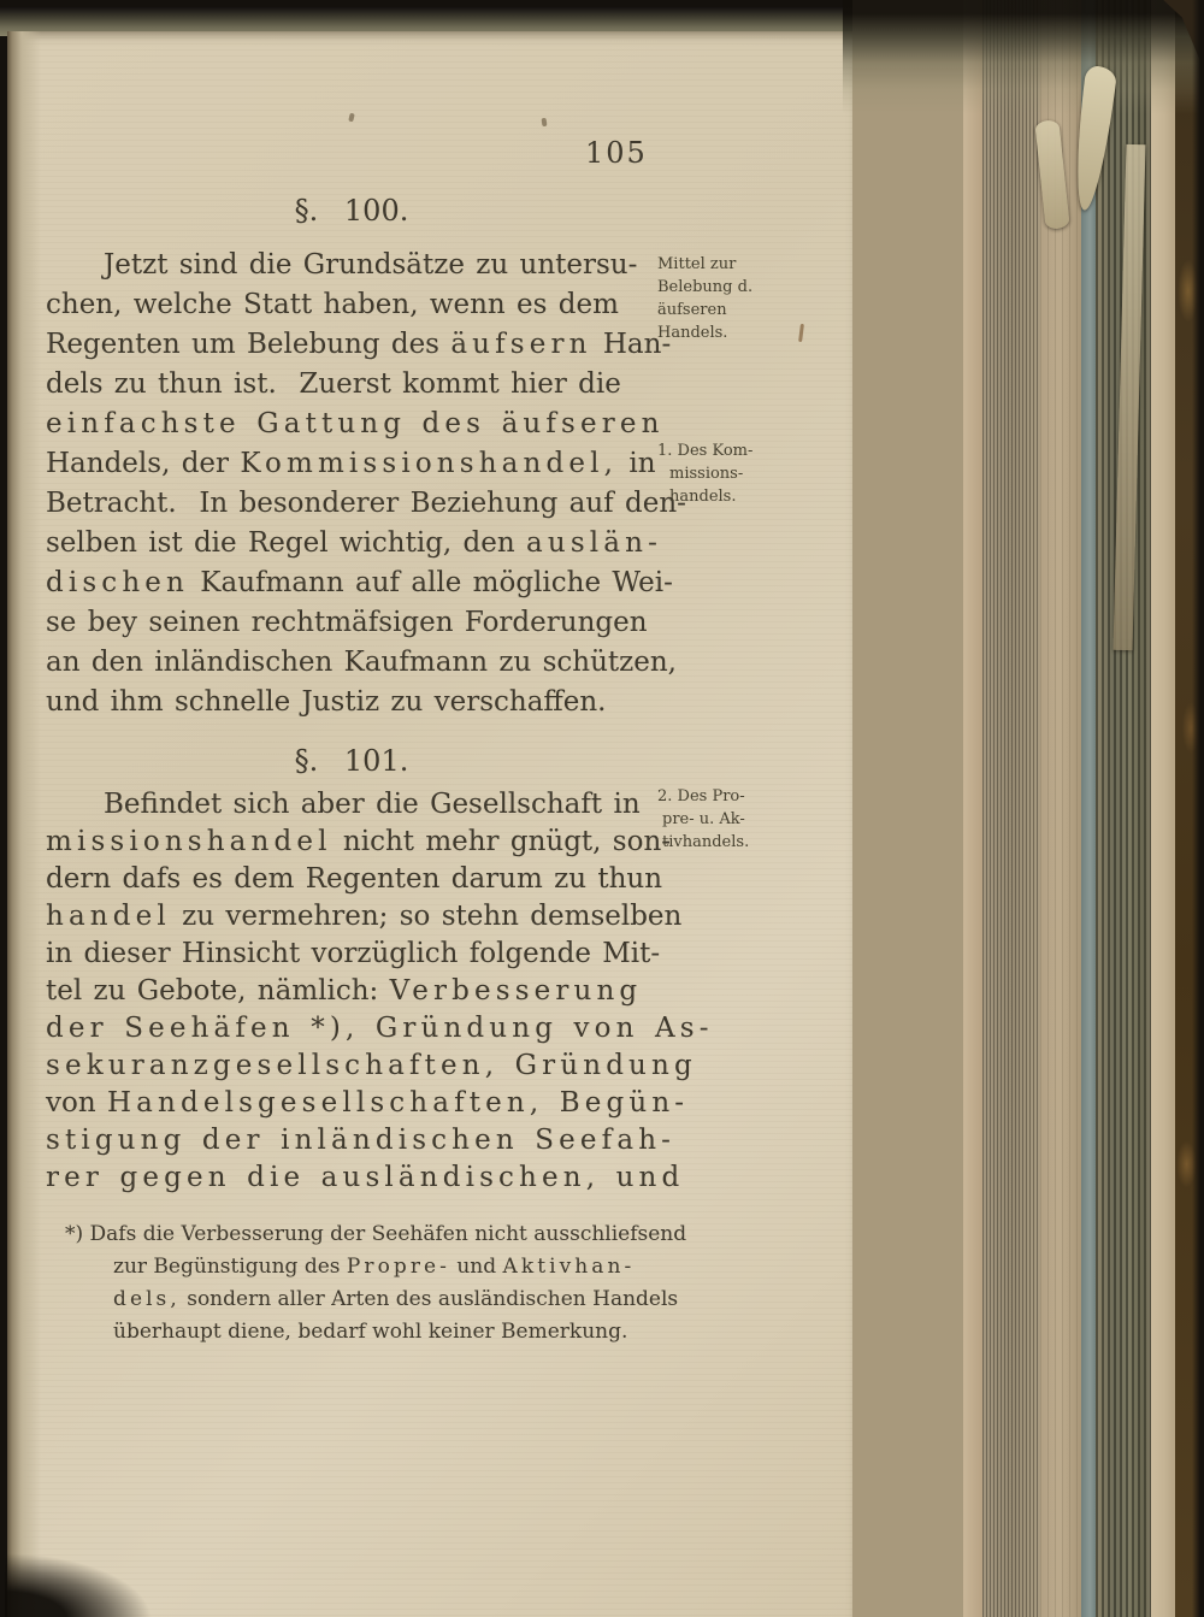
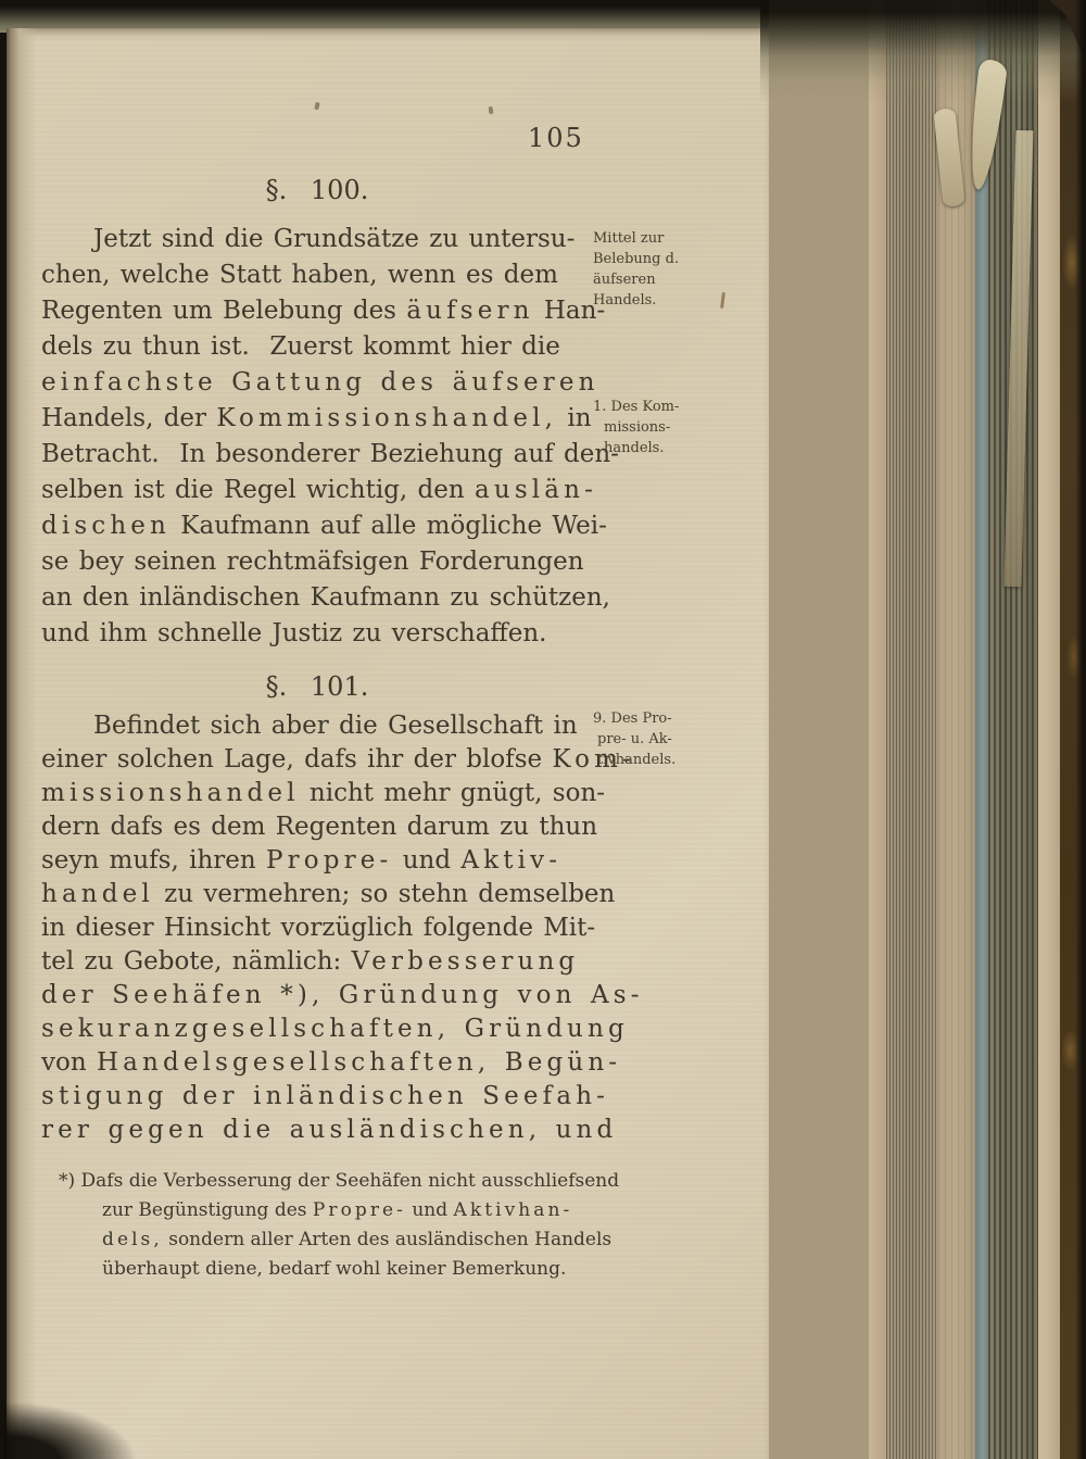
  105
  §. 100.
  Jetzt sind die Grundsätze zu untersu-
  chen, welche Statt haben, wenn es dem
  Regenten um Belebung des äufsern Han-
  dels zu thun ist. Zuerst kommt hier die
  einfachste Gattung des äufseren
  Handels, der Kommissionshandel, in
  Betracht. In besonderer Beziehung auf den-
  selben ist die Regel wichtig, den auslän-
  dischen Kaufmann auf alle mögliche Wei-
  se bey seinen rechtmäfsigen Forderungen
  an den inländischen Kaufmann zu schützen,
  und ihm schnelle Justiz zu verschaffen.
  §. 101.
  Befindet sich aber die Gesellschaft in
+ einer solchen Lage, dafs ihr der blofse Kom-
  missionshandel nicht mehr gnügt, son-
  dern dafs es dem Regenten darum zu thun
+ seyn mufs, ihren Propre- und Aktiv-
  handel zu vermehren; so stehn demselben
  in dieser Hinsicht vorzüglich folgende Mit-
  tel zu Gebote, nämlich: Verbesserung
  der Seehäfen *), Gründung von As-
  sekuranzgesellschaften, Gründung
  von Handelsgesellschaften, Begün-
  stigung der inländischen Seefah-
  rer gegen die ausländischen, und
  *) Dafs die Verbesserung der Seehäfen nicht ausschliefsend
  zur Begünstigung des Propre- und Aktivhan-
  dels, sondern aller Arten des ausländischen Handels
  überhaupt diene, bedarf wohl keiner Bemerkung.
  Mittel zur
  Belebung d.
  äufseren
  Handels.
  1. Des Kom-
  missions-
  handels.
- 2. Des Pro-
+ 9. Des Pro-
  pre- u. Ak-
  tivhandels.
